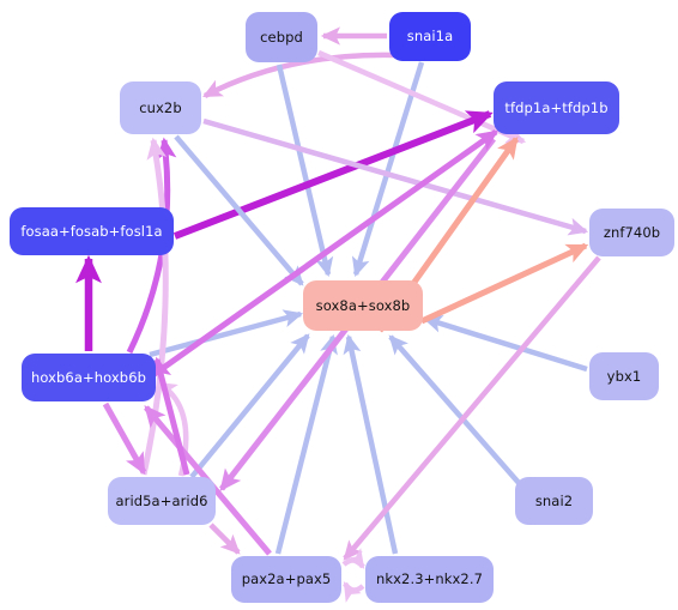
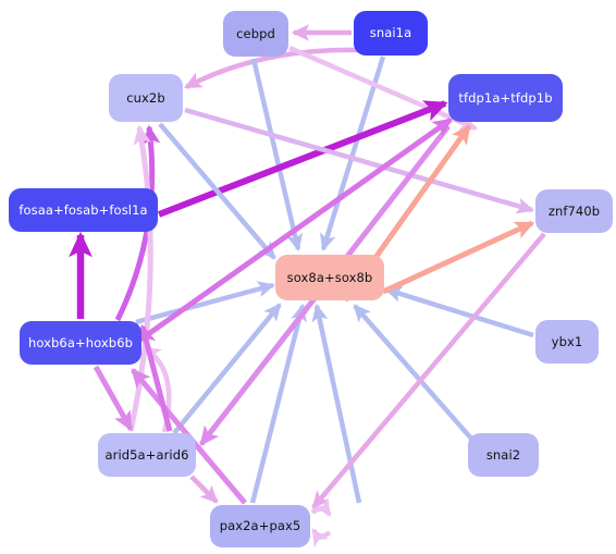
  cebpd
  snai1a
  cux2b
  tfdp1a+tfdp1b
  fosaa+fosab+fosl1a
  znf740b
  sox8a+sox8b
  hoxb6a+hoxb6b
  ybx1
  arid5a+arid6
  snai2
  pax2a+pax5
- nkx2.3+nkx2.7
